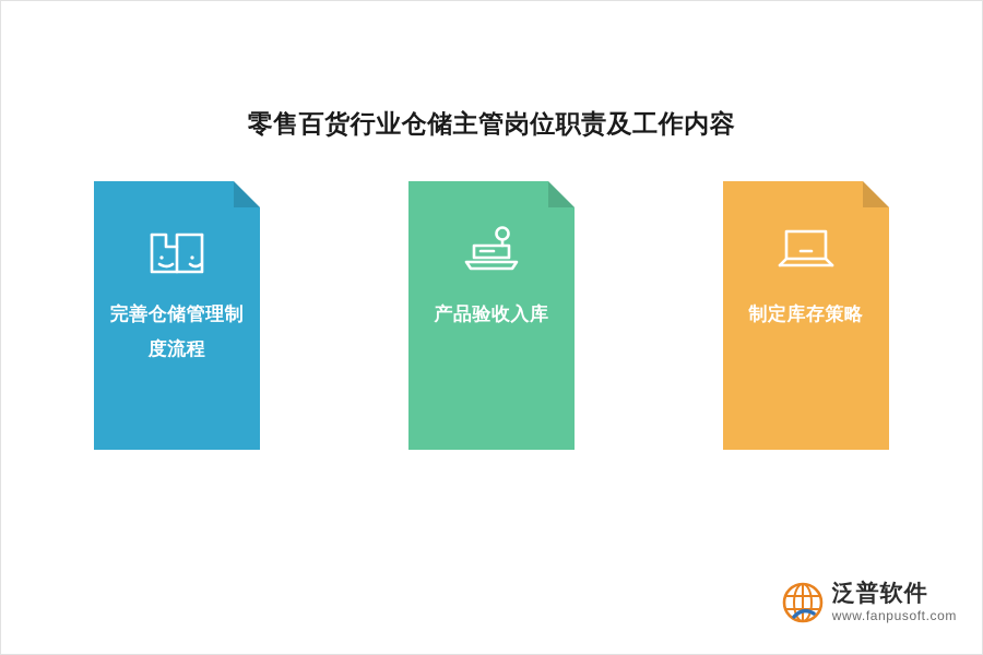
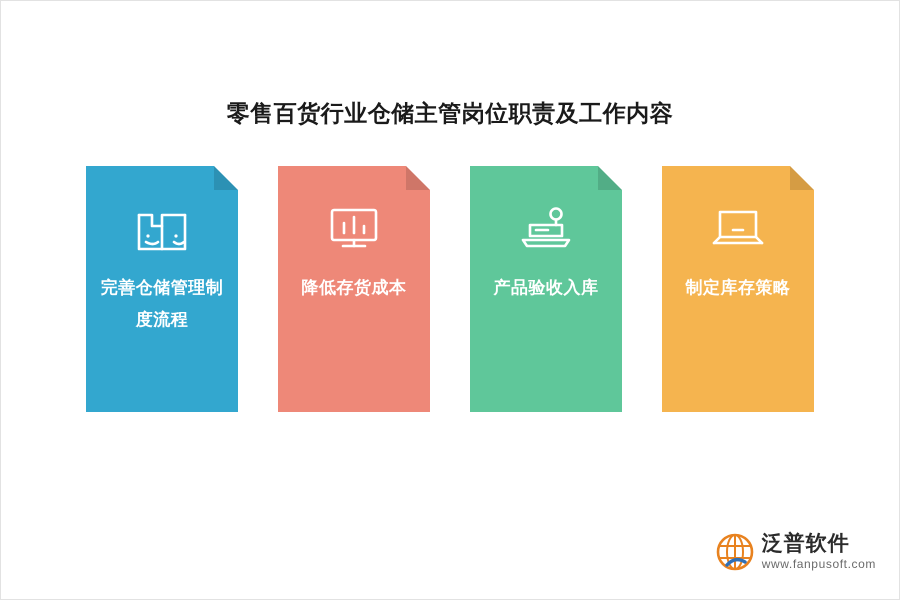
  零售百货行业仓储主管岗位职责及工作内容
  完善仓储管理制度流程
+ 降低存货成本
  产品验收入库
  制定库存策略
  泛普软件
  www.fanpusoft.com
